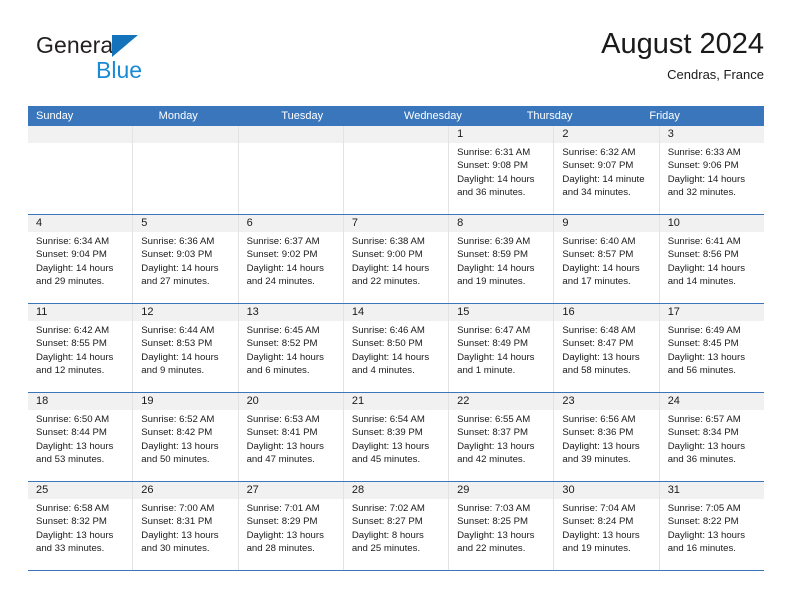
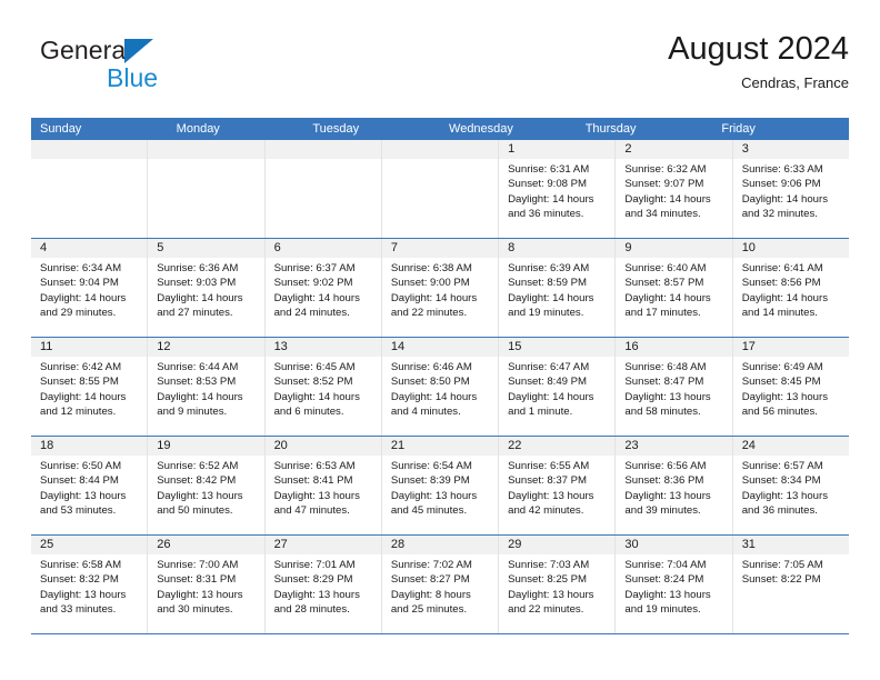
  General
  Blue
  August 2024
  Cendras, France
  Sunday
  Monday
  Tuesday
  Wednesday
  Thursday
  Friday
  1
  Sunrise: 6:31 AM
  Sunset: 9:08 PM
  Daylight: 14 hours and 36 minutes.
  2
  Sunrise: 6:32 AM
  Sunset: 9:07 PM
- Daylight: 14 minute and 34 minutes.
+ Daylight: 14 hours and 34 minutes.
  3
  Sunrise: 6:33 AM
  Sunset: 9:06 PM
  Daylight: 14 hours and 32 minutes.
  4
  Sunrise: 6:34 AM
  Sunset: 9:04 PM
  Daylight: 14 hours and 29 minutes.
  5
  Sunrise: 6:36 AM
  Sunset: 9:03 PM
  Daylight: 14 hours and 27 minutes.
  6
  Sunrise: 6:37 AM
  Sunset: 9:02 PM
  Daylight: 14 hours and 24 minutes.
  7
  Sunrise: 6:38 AM
  Sunset: 9:00 PM
  Daylight: 14 hours and 22 minutes.
  8
  Sunrise: 6:39 AM
  Sunset: 8:59 PM
  Daylight: 14 hours and 19 minutes.
  9
  Sunrise: 6:40 AM
  Sunset: 8:57 PM
  Daylight: 14 hours and 17 minutes.
  10
  Sunrise: 6:41 AM
  Sunset: 8:56 PM
  Daylight: 14 hours and 14 minutes.
  11
  Sunrise: 6:42 AM
  Sunset: 8:55 PM
  Daylight: 14 hours and 12 minutes.
  12
  Sunrise: 6:44 AM
  Sunset: 8:53 PM
  Daylight: 14 hours and 9 minutes.
  13
  Sunrise: 6:45 AM
  Sunset: 8:52 PM
  Daylight: 14 hours and 6 minutes.
  14
  Sunrise: 6:46 AM
  Sunset: 8:50 PM
  Daylight: 14 hours and 4 minutes.
  15
  Sunrise: 6:47 AM
  Sunset: 8:49 PM
  Daylight: 14 hours and 1 minute.
  16
  Sunrise: 6:48 AM
  Sunset: 8:47 PM
  Daylight: 13 hours and 58 minutes.
  17
  Sunrise: 6:49 AM
  Sunset: 8:45 PM
  Daylight: 13 hours and 56 minutes.
  18
  Sunrise: 6:50 AM
  Sunset: 8:44 PM
  Daylight: 13 hours and 53 minutes.
  19
  Sunrise: 6:52 AM
  Sunset: 8:42 PM
  Daylight: 13 hours and 50 minutes.
  20
  Sunrise: 6:53 AM
  Sunset: 8:41 PM
  Daylight: 13 hours and 47 minutes.
  21
  Sunrise: 6:54 AM
  Sunset: 8:39 PM
  Daylight: 13 hours and 45 minutes.
  22
  Sunrise: 6:55 AM
  Sunset: 8:37 PM
  Daylight: 13 hours and 42 minutes.
  23
  Sunrise: 6:56 AM
  Sunset: 8:36 PM
  Daylight: 13 hours and 39 minutes.
  24
  Sunrise: 6:57 AM
  Sunset: 8:34 PM
  Daylight: 13 hours and 36 minutes.
  25
  Sunrise: 6:58 AM
  Sunset: 8:32 PM
  Daylight: 13 hours and 33 minutes.
  26
  Sunrise: 7:00 AM
  Sunset: 8:31 PM
  Daylight: 13 hours and 30 minutes.
  27
  Sunrise: 7:01 AM
  Sunset: 8:29 PM
  Daylight: 13 hours and 28 minutes.
  28
  Sunrise: 7:02 AM
  Sunset: 8:27 PM
  Daylight: 8 hours and 25 minutes.
  29
  Sunrise: 7:03 AM
  Sunset: 8:25 PM
  Daylight: 13 hours and 22 minutes.
  30
  Sunrise: 7:04 AM
  Sunset: 8:24 PM
  Daylight: 13 hours and 19 minutes.
  31
  Sunrise: 7:05 AM
  Sunset: 8:22 PM
- Daylight: 13 hours and 16 minutes.
